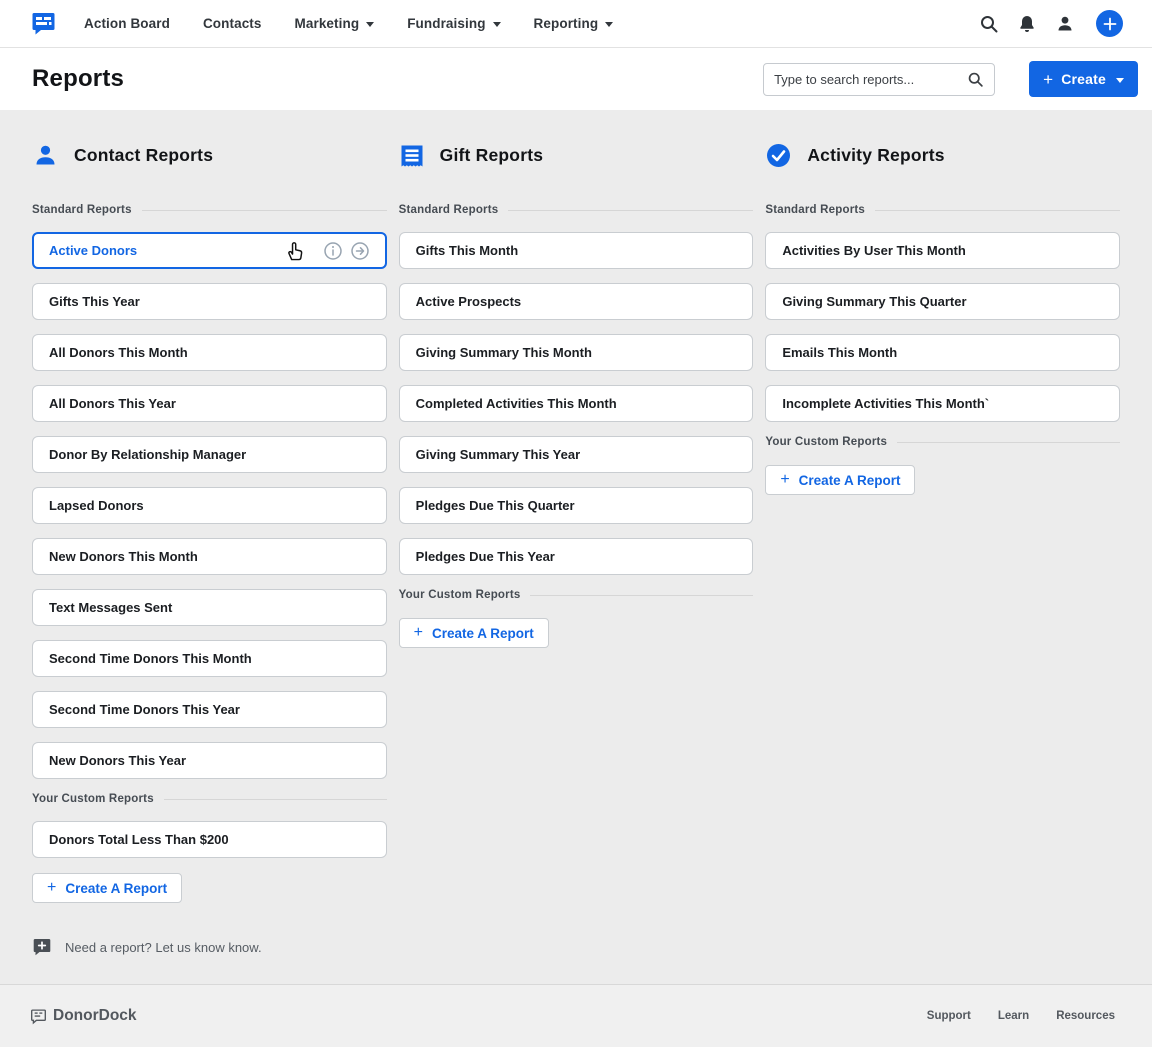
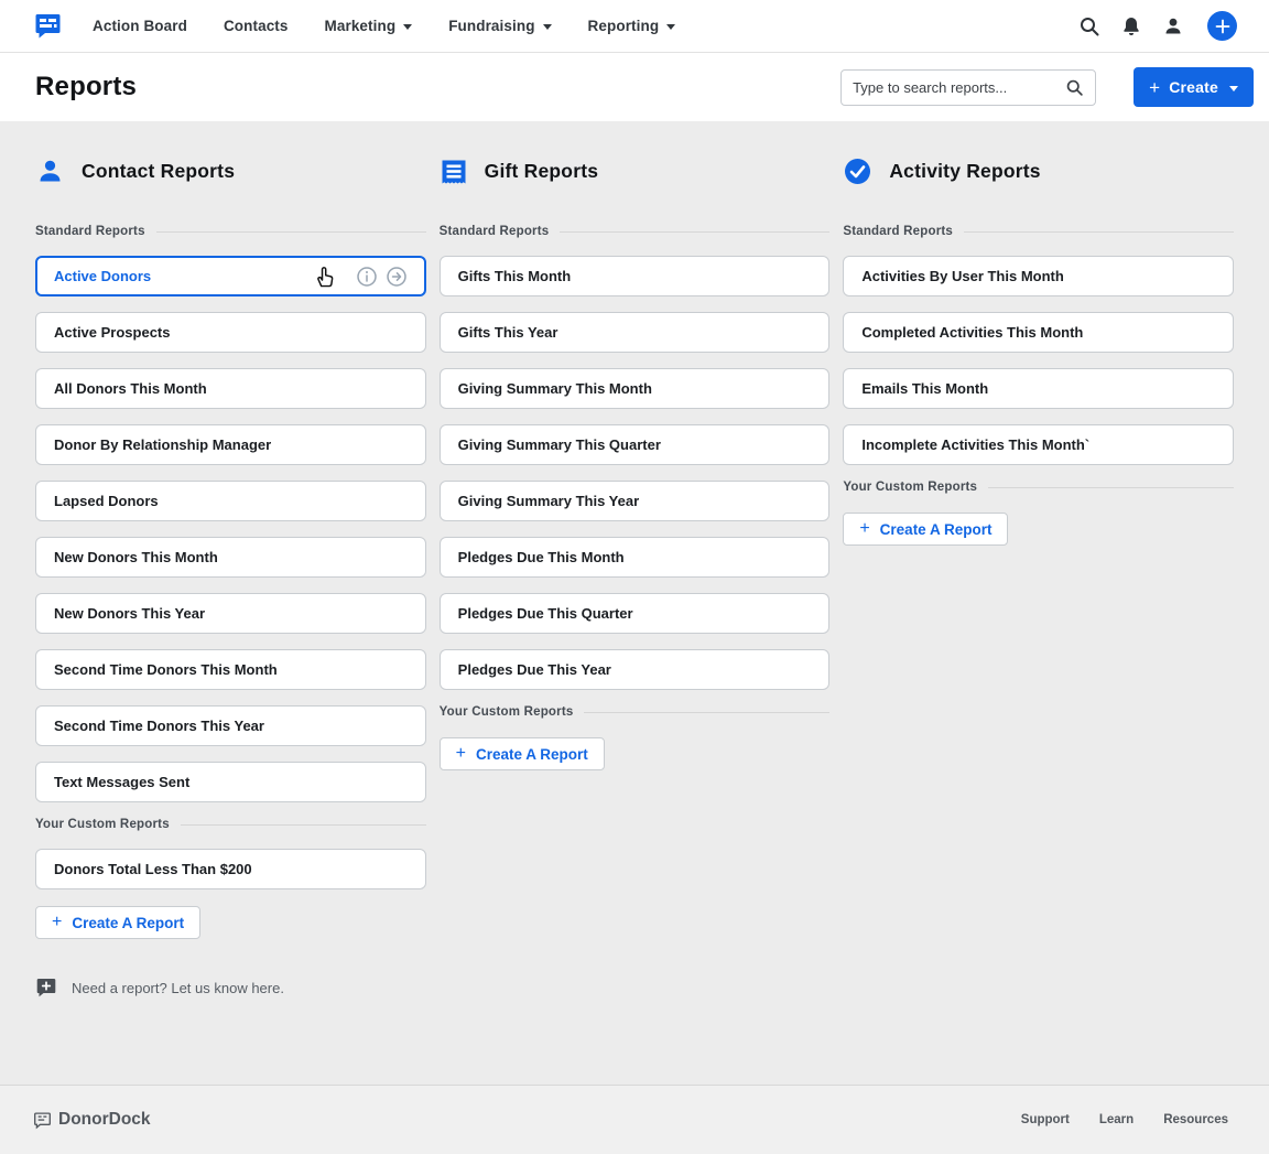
  Action Board
  Contacts
  Marketing
  Fundraising
  Reporting
  Reports
  Type to search reports...
  +
  Create
  Contact Reports
  Standard Reports
  Active Donors
- Gifts This Year
+ Active Prospects
  All Donors This Month
- All Donors This Year
  Donor By Relationship Manager
  Lapsed Donors
  New Donors This Month
- Text Messages Sent
+ New Donors This Year
  Second Time Donors This Month
  Second Time Donors This Year
- New Donors This Year
+ Text Messages Sent
  Your Custom Reports
  Donors Total Less Than $200
  +
  Create A Report
- Need a report? Let us know know.
+ Need a report? Let us know here.
  Gift Reports
  Standard Reports
  Gifts This Month
- Active Prospects
+ Gifts This Year
  Giving Summary This Month
- Completed Activities This Month
+ Giving Summary This Quarter
  Giving Summary This Year
+ Pledges Due This Month
  Pledges Due This Quarter
  Pledges Due This Year
  Your Custom Reports
  +
  Create A Report
  Activity Reports
  Standard Reports
  Activities By User This Month
- Giving Summary This Quarter
+ Completed Activities This Month
  Emails This Month
  Incomplete Activities This Month`
  Your Custom Reports
  +
  Create A Report
  DonorDock
  Support
  Learn
  Resources
